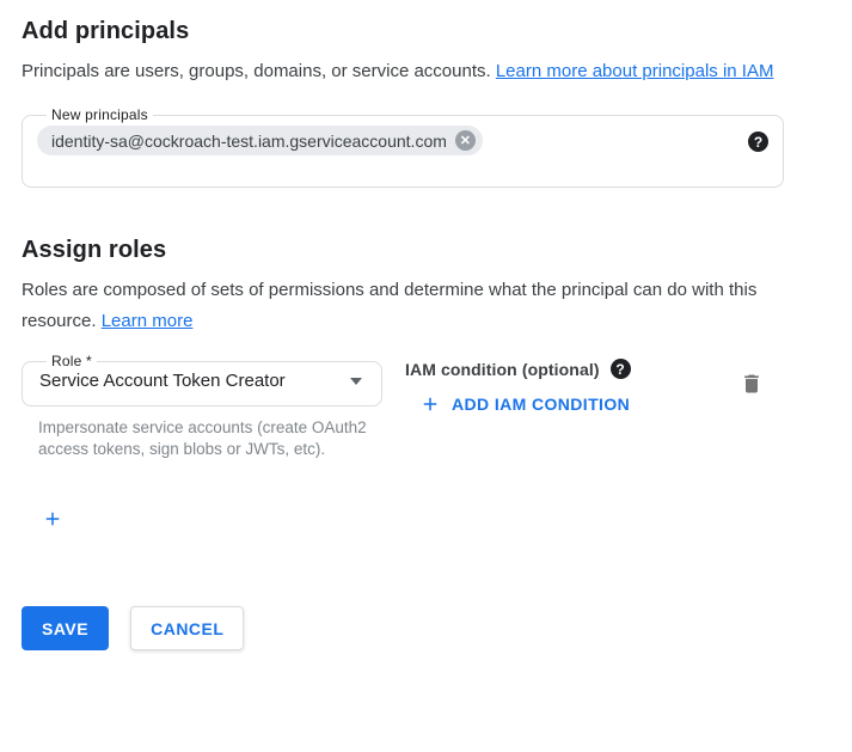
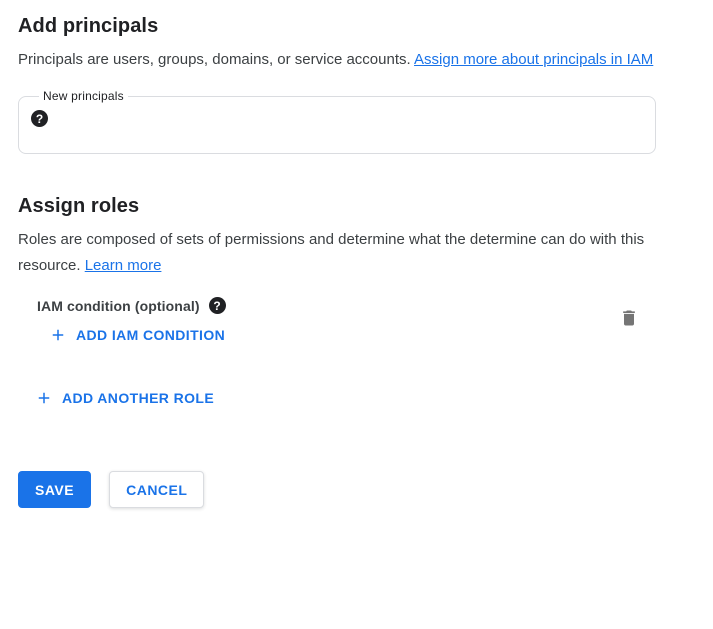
  Add principals
- Principals are users, groups, domains, or service accounts. Learn more about principals in IAM
+ Principals are users, groups, domains, or service accounts. Assign more about principals in IAM
  New principals
- identity-sa@cockroach-test.iam.gserviceaccount.com
- ✕
  ?
  Assign roles
- Roles are composed of sets of permissions and determine what the principal can do with this resource. Learn more
+ Roles are composed of sets of permissions and determine what the determine can do with this resource. Learn more
- Role *
- Service Account Token Creator
- Impersonate service accounts (create OAuth2 access tokens, sign blobs or JWTs, etc).
  IAM condition (optional)
  ?
  ADD IAM CONDITION
+ ADD ANOTHER ROLE
  SAVE
  CANCEL
